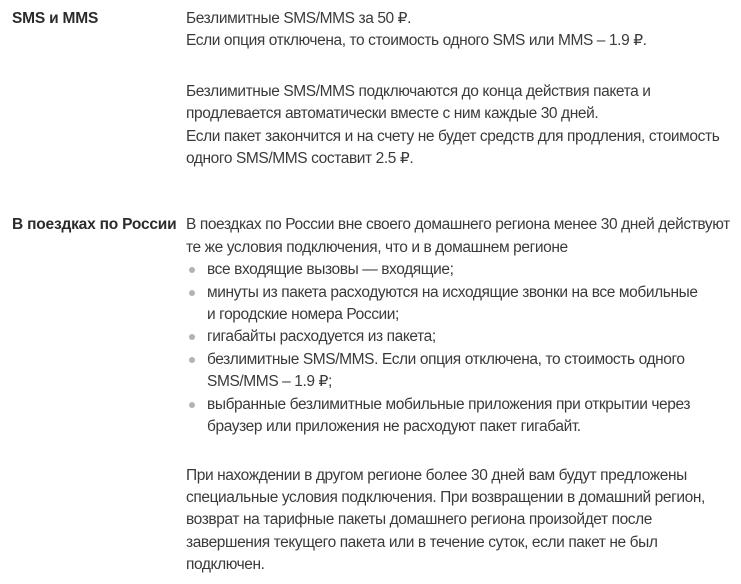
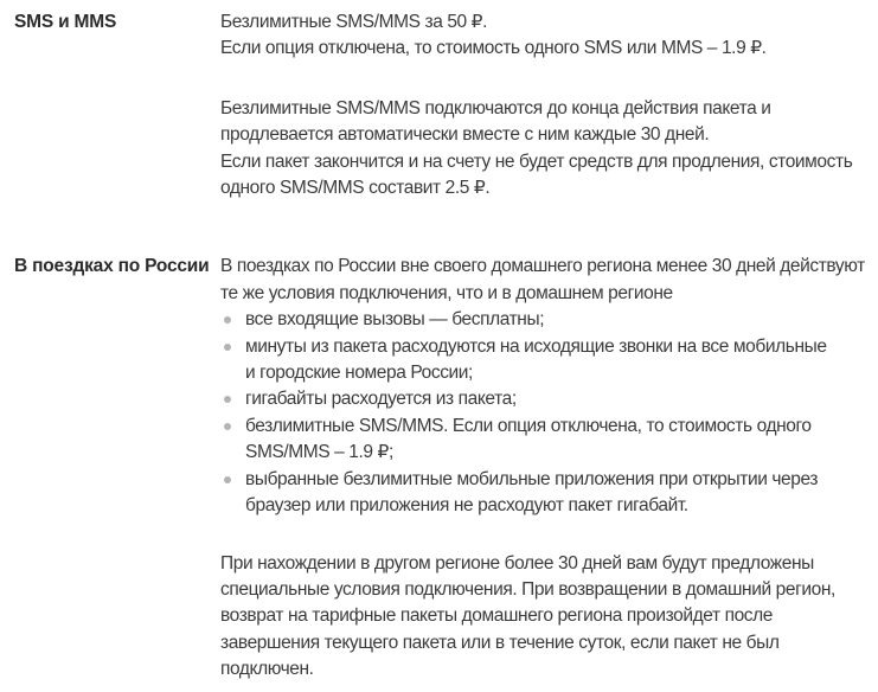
  SMS и MMS
  Безлимитные SMS/MMS за 50 ₽.
  Если опция отключена, то стоимость одного SMS или MMS – 1.9 ₽.
  Безлимитные SMS/MMS подключаются до конца действия пакета и
  продлевается автоматически вместе с ним каждые 30 дней.
  Если пакет закончится и на счету не будет средств для продления, стоимость
  одного SMS/MMS составит 2.5 ₽.
  В поездках по России
  В поездках по России вне своего домашнего региона менее 30 дней действуют
  те же условия подключения, что и в домашнем регионе
- все входящие вызовы — входящие;
+ все входящие вызовы — бесплатны;
  минуты из пакета расходуются на исходящие звонки на все мобильные
  и городские номера России;
  гигабайты расходуется из пакета;
  безлимитные SMS/MMS. Если опция отключена, то стоимость одного
  SMS/MMS – 1.9 ₽;
  выбранные безлимитные мобильные приложения при открытии через
  браузер или приложения не расходуют пакет гигабайт.
  При нахождении в другом регионе более 30 дней вам будут предложены
  специальные условия подключения. При возвращении в домашний регион,
  возврат на тарифные пакеты домашнего региона произойдет после
  завершения текущего пакета или в течение суток, если пакет не был
  подключен.
